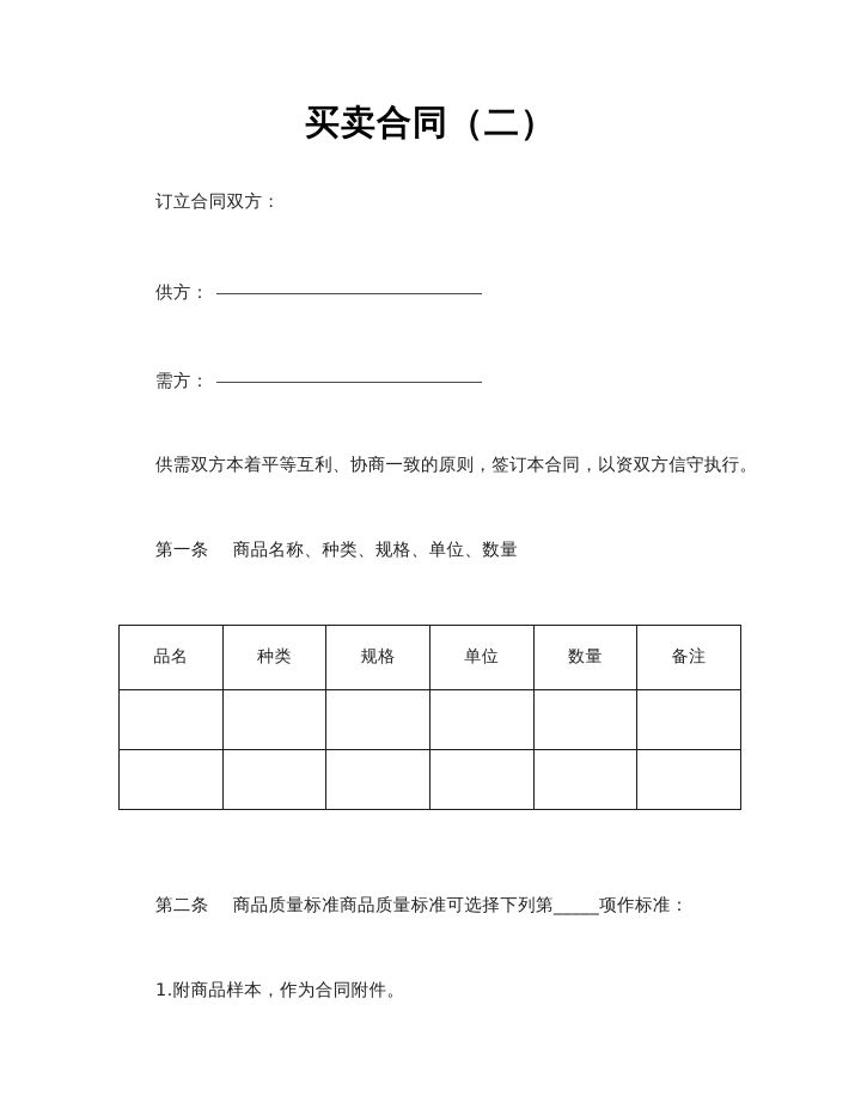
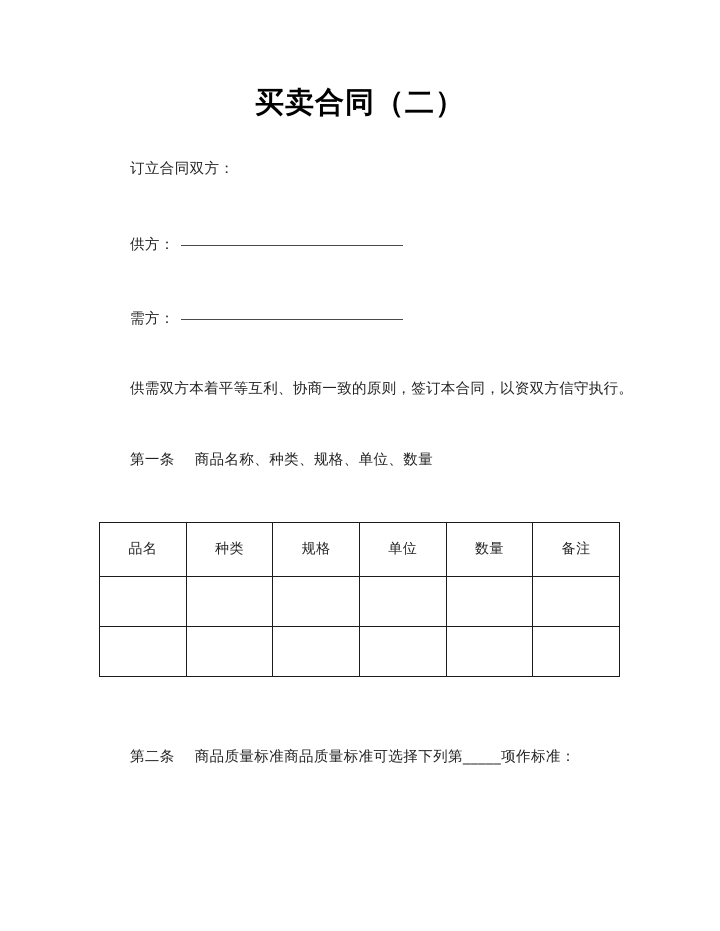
  买卖合同（二）
  订立合同双方：
  供方：
  需方：
  供需双方本着平等互利、协商一致的原则，签订本合同，以资双方信守执行。
  第一条 商品名称、种类、规格、单位、数量
  品名	种类	规格	单位	数量	备注
  第二条 商品质量标准商品质量标准可选择下列第_____项作标准：
- 1.附商品样本，作为合同附件。
